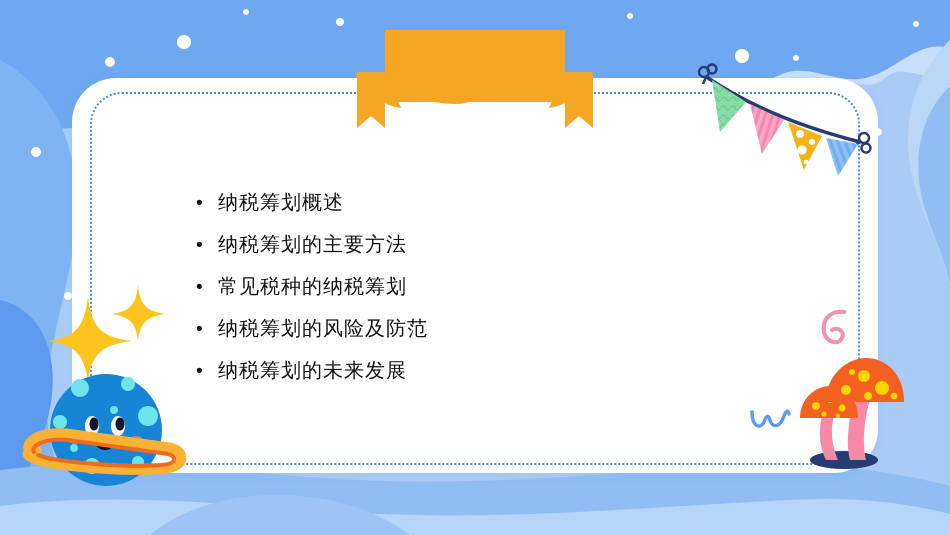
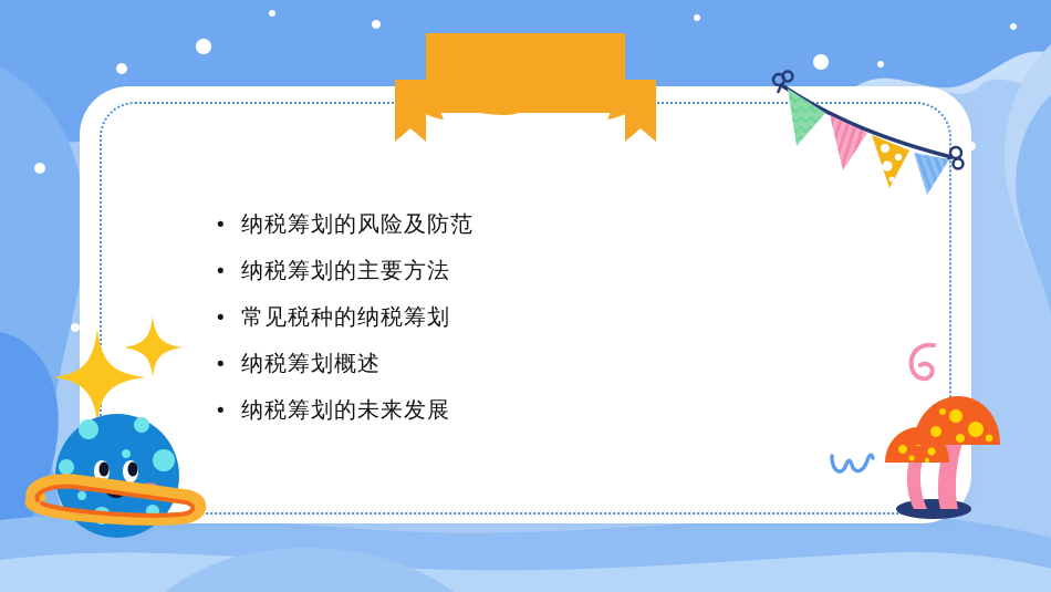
  •
- 纳税筹划概述
+ 纳税筹划的风险及防范
  •
  纳税筹划的主要方法
  •
  常见税种的纳税筹划
  •
- 纳税筹划的风险及防范
+ 纳税筹划概述
  •
  纳税筹划的未来发展
